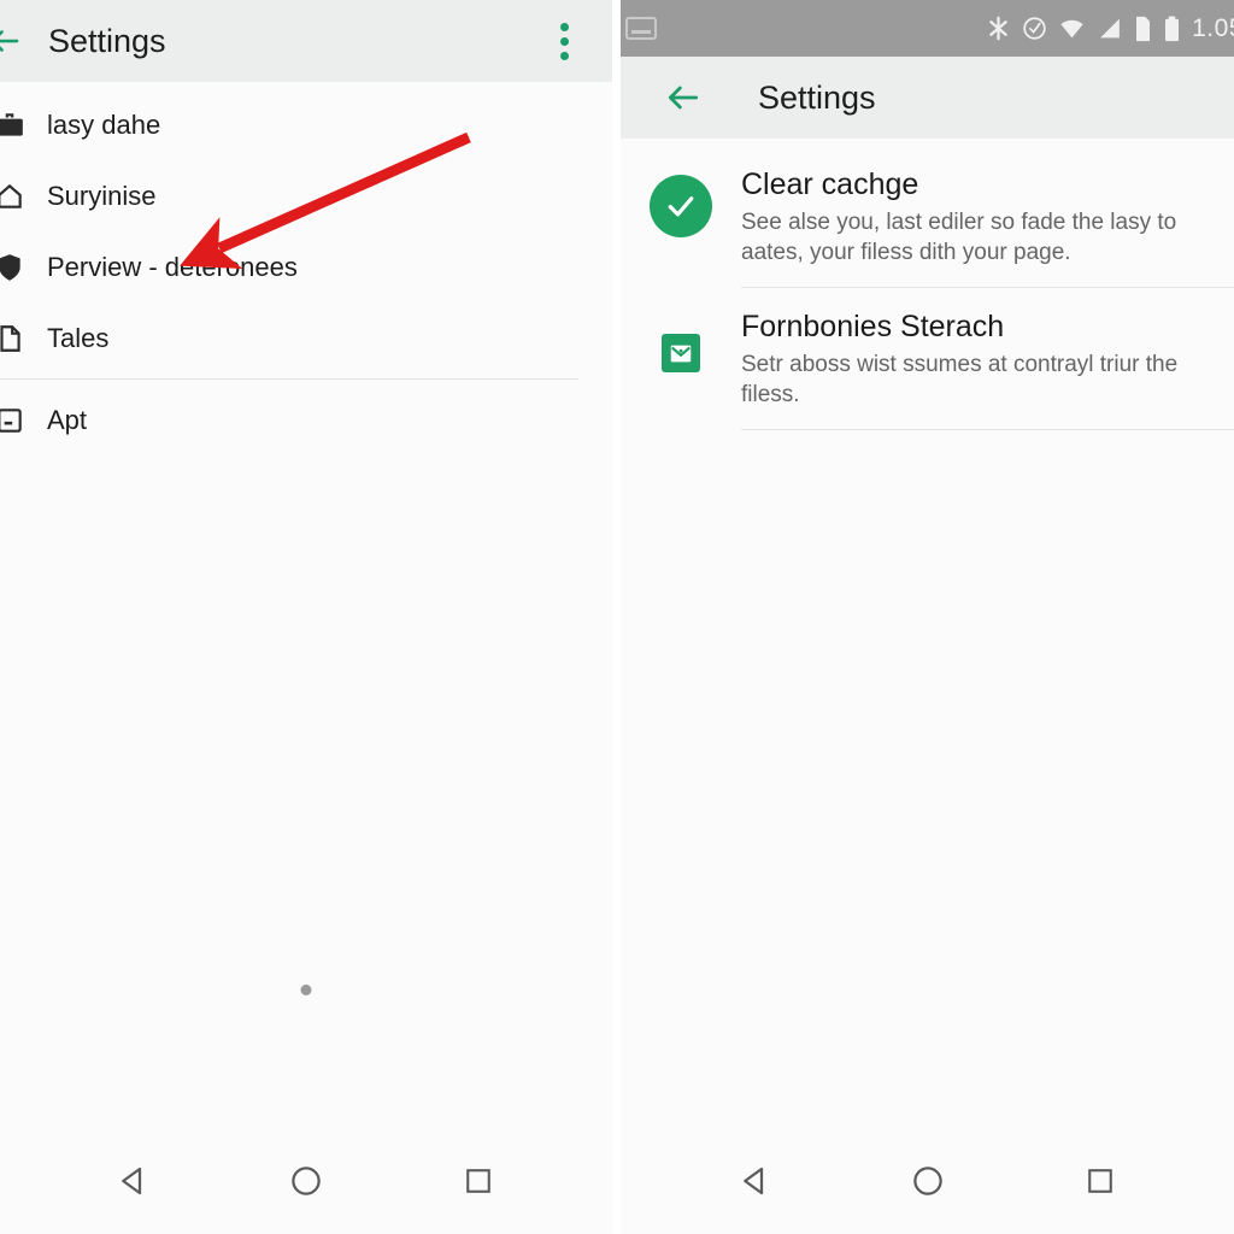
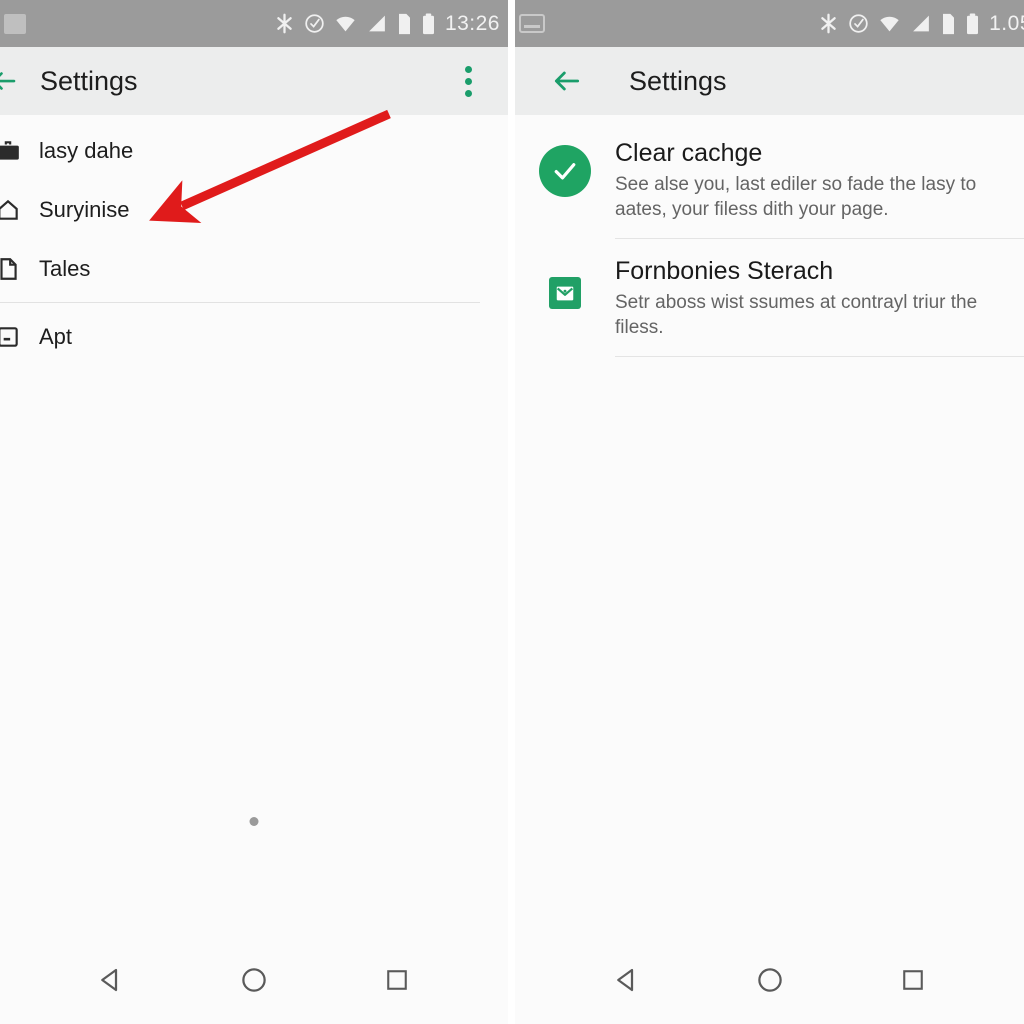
+ 13:26
  Settings
  lasy dahe
  Suryinise
- Perview - deteronees
  Tales
  Apt
  1.0
  Settings
  Clear cachge
  See alse you, last ediler so fade the lasy to aates, your filess dith your page.
  Fornbonies Sterach
  Setr aboss wist ssumes at contrayl triur the filess.
